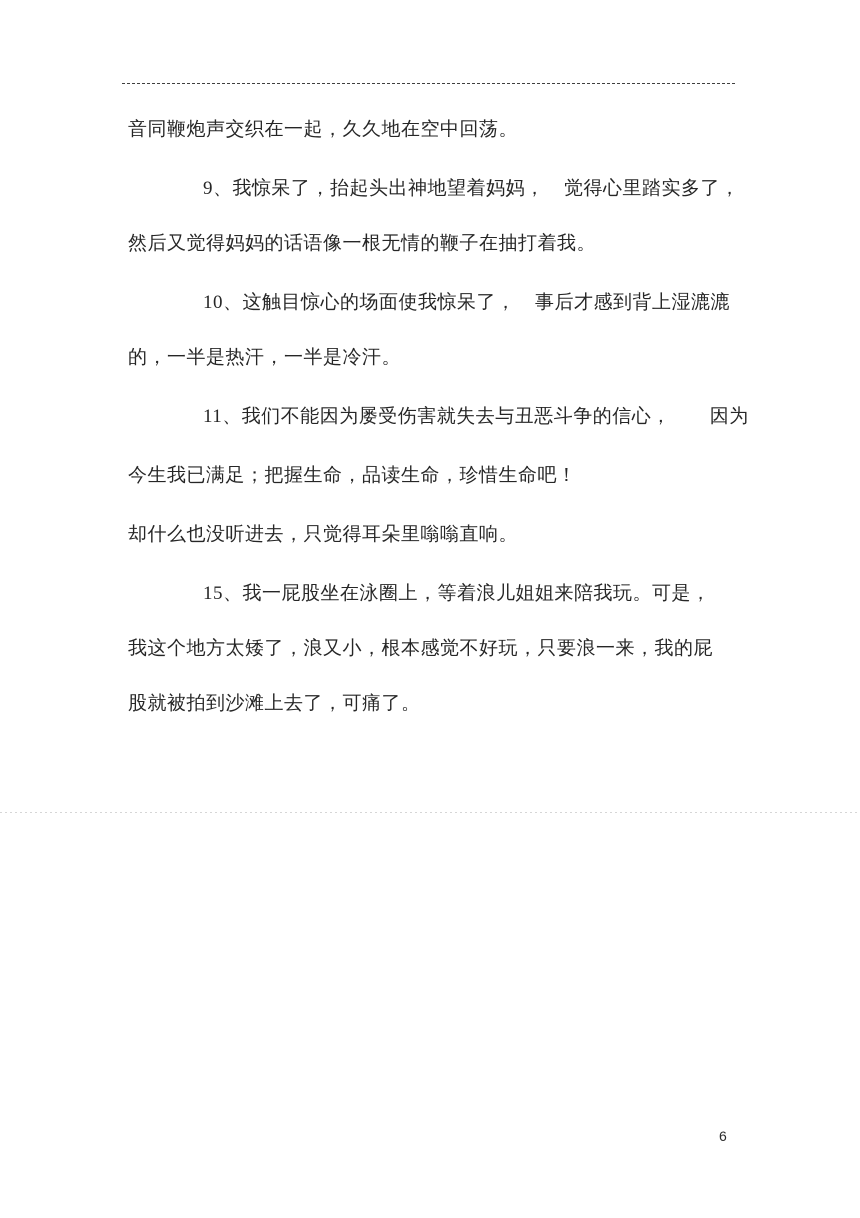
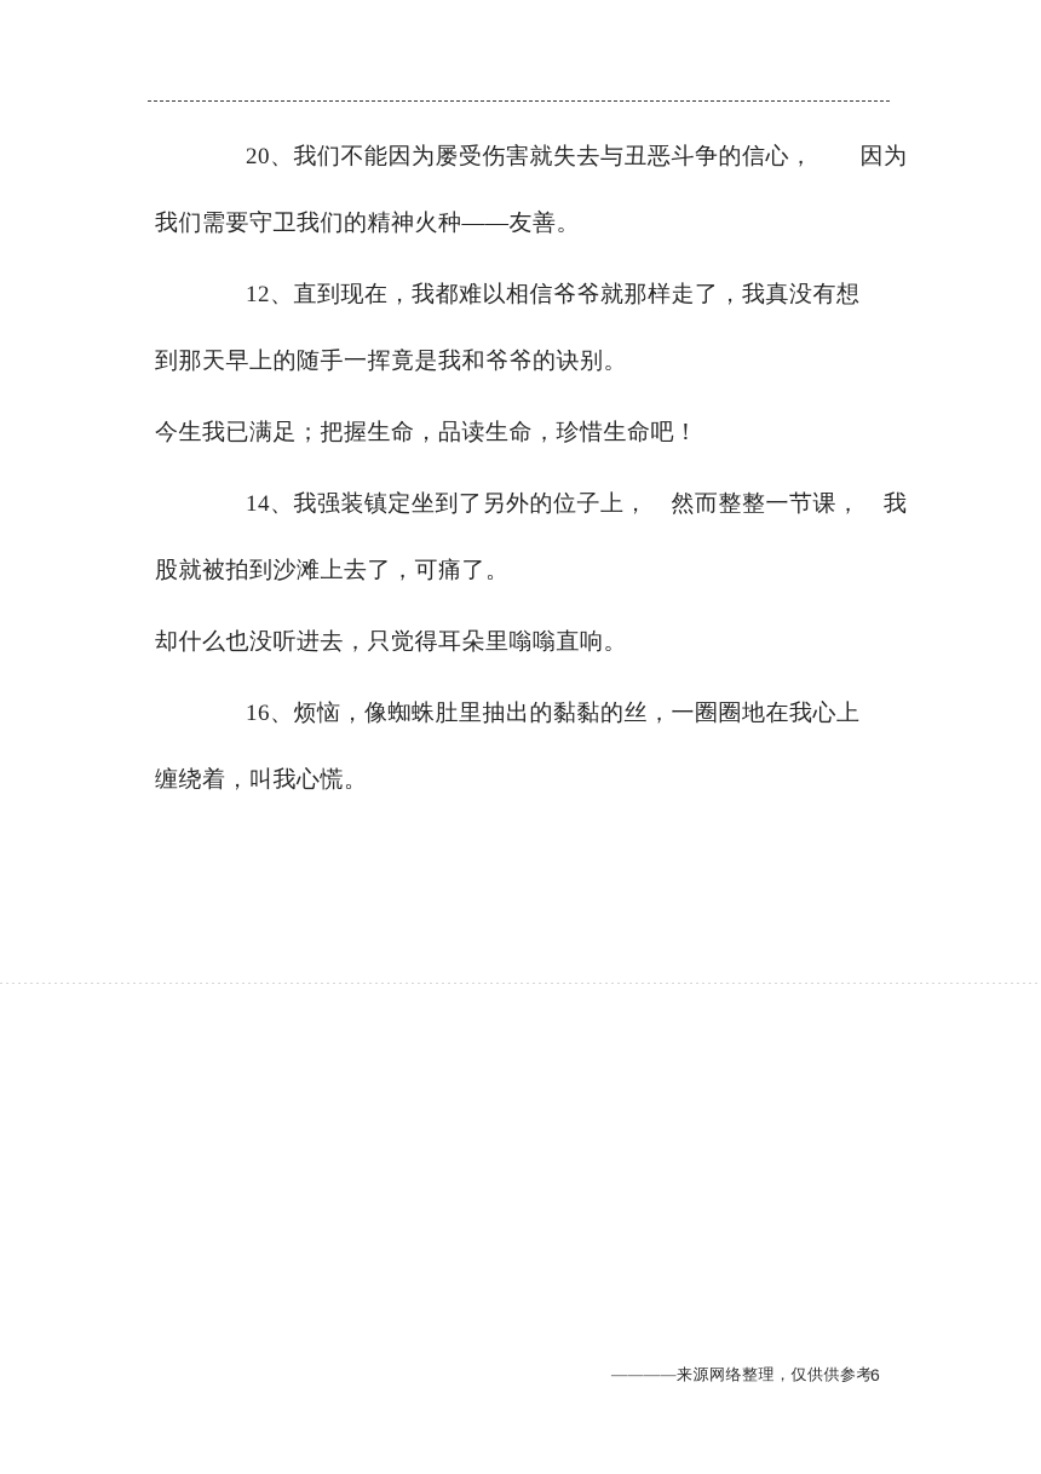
- 音同鞭炮声交织在一起，久久地在空中回荡。
- 9、我惊呆了，抬起头出神地望着妈妈， 觉得心里踏实多了，
- 然后又觉得妈妈的话语像一根无情的鞭子在抽打着我。
- 10、这触目惊心的场面使我惊呆了， 事后才感到背上湿漉漉
- 的，一半是热汗，一半是冷汗。
- 11、我们不能因为屡受伤害就失去与丑恶斗争的信心， 因为
+ 20、我们不能因为屡受伤害就失去与丑恶斗争的信心， 因为
+ 我们需要守卫我们的精神火种——友善。
+ 12、直到现在，我都难以相信爷爷就那样走了，我真没有想
+ 到那天早上的随手一挥竟是我和爷爷的诀别。
  今生我已满足；把握生命，品读生命，珍惜生命吧！
+ 14、我强装镇定坐到了另外的位子上， 然而整整一节课， 我
- 却什么也没听进去，只觉得耳朵里嗡嗡直响。
+ 股就被拍到沙滩上去了，可痛了。
- 15、我一屁股坐在泳圈上，等着浪儿姐姐来陪我玩。可是，
- 我这个地方太矮了，浪又小，根本感觉不好玩，只要浪一来，我的屁
- 股就被拍到沙滩上去了，可痛了。
+ 却什么也没听进去，只觉得耳朵里嗡嗡直响。
+ 16、烦恼，像蜘蛛肚里抽出的黏黏的丝，一圈圈地在我心上
+ 缠绕着，叫我心慌。
+ ————来源网络整理，仅供供参考
  6
